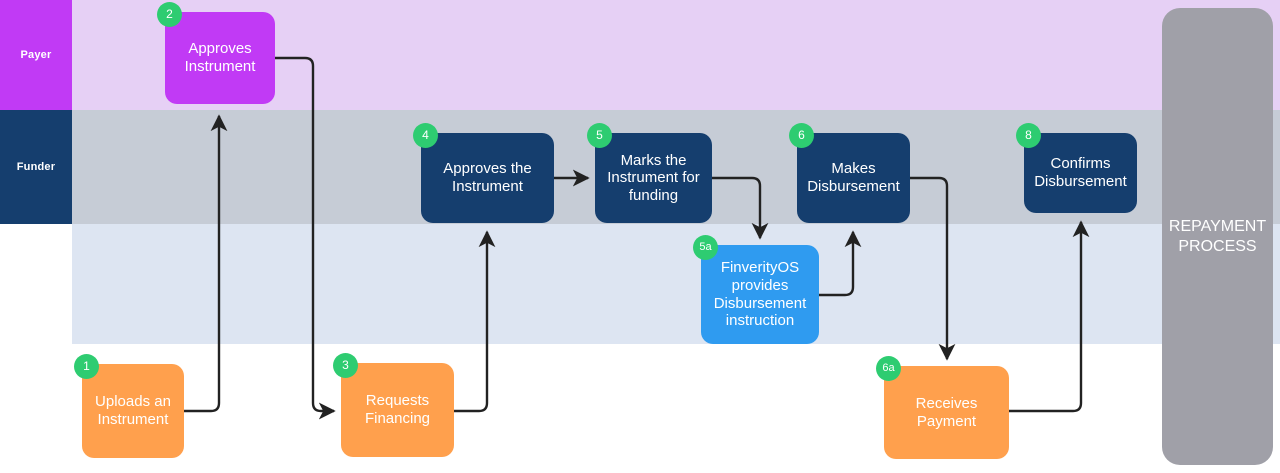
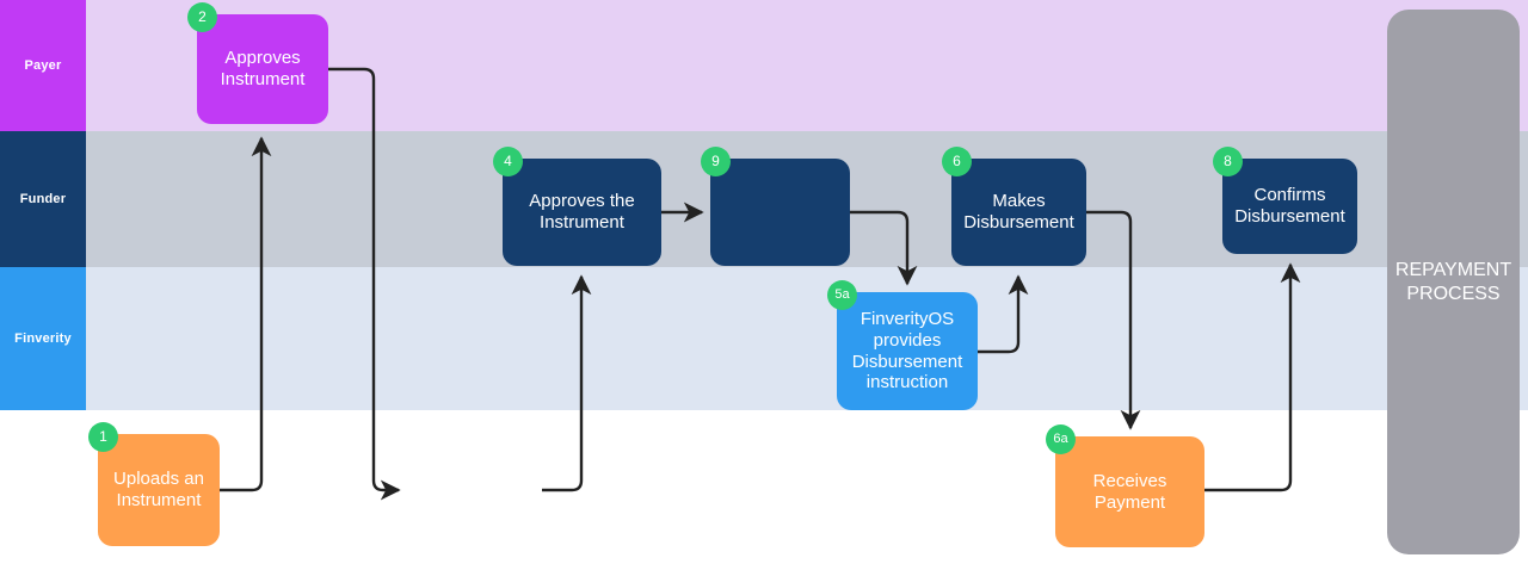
  Payer
  Funder
+ Finverity
  1
  Uploads an
  Instrument
  2
  Approves
  Instrument
- 3
- Requests
- Financing
  4
  Approves the
  Instrument
- 5
+ 9
- Marks the
- Instrument for
- funding
  5a
  FinverityOS
  provides
  Disbursement
  instruction
  6
  Makes
  Disbursement
  6a
  Receives
  Payment
  8
  Confirms
  Disbursement
  REPAYMENT
  PROCESS
